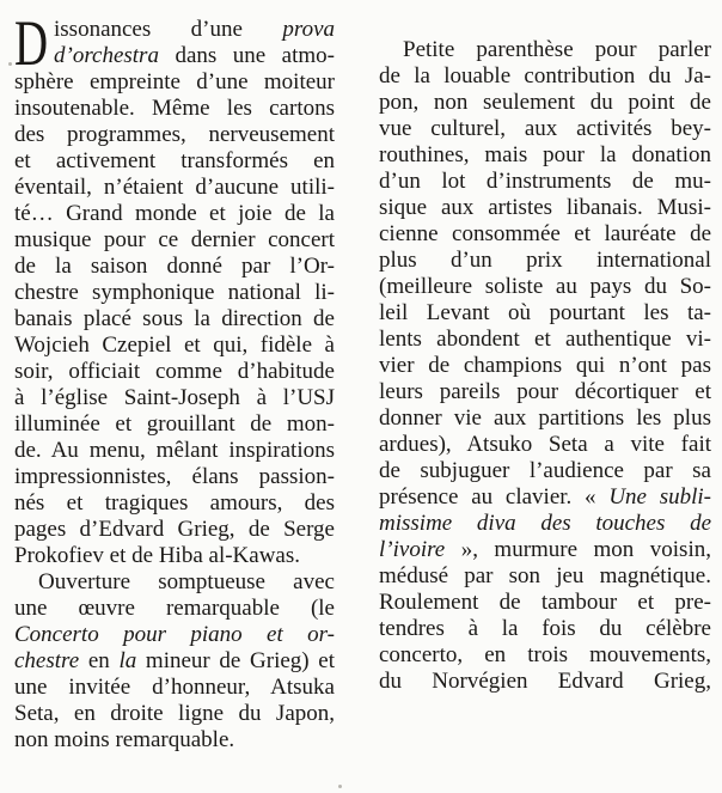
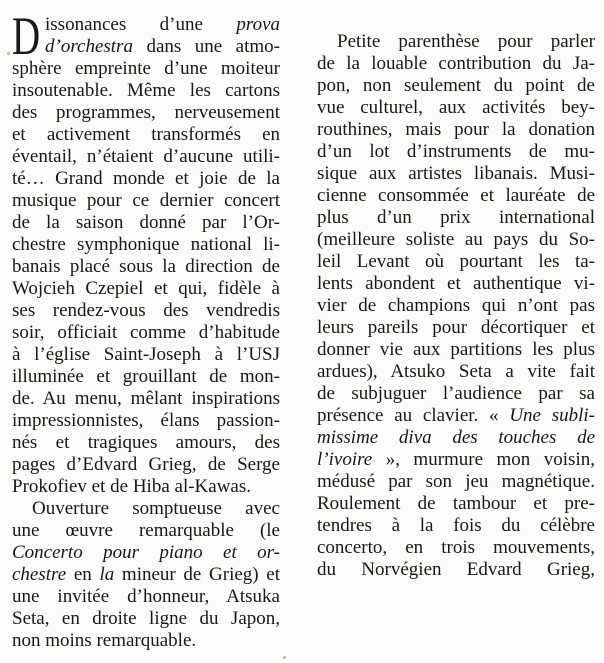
  D
  issonances d’une prova
  d’orchestra dans une atmo-
  sphère empreinte d’une moiteur
  insoutenable. Même les cartons
  des programmes, nerveusement
  et activement transformés en
  éventail, n’étaient d’aucune utili-
  té… Grand monde et joie de la
  musique pour ce dernier concert
  de la saison donné par l’Or-
  chestre symphonique national li-
  banais placé sous la direction de
  Wojcieh Czepiel et qui, fidèle à
+ ses rendez-vous des vendredis
  soir, officiait comme d’habitude
  à l’église Saint-Joseph à l’USJ
  illuminée et grouillant de mon-
  de. Au menu, mêlant inspirations
  impressionnistes, élans passion-
  nés et tragiques amours, des
  pages d’Edvard Grieg, de Serge
  Prokofiev et de Hiba al-Kawas.
  Ouverture somptueuse avec
  une œuvre remarquable (le
  Concerto pour piano et or-
  chestre en la mineur de Grieg) et
  une invitée d’honneur, Atsuka
  Seta, en droite ligne du Japon,
  non moins remarquable.
  Petite parenthèse pour parler
  de la louable contribution du Ja-
  pon, non seulement du point de
  vue culturel, aux activités bey-
  routhines, mais pour la donation
  d’un lot d’instruments de mu-
  sique aux artistes libanais. Musi-
  cienne consommée et lauréate de
  plus d’un prix international
  (meilleure soliste au pays du So-
  leil Levant où pourtant les ta-
  lents abondent et authentique vi-
  vier de champions qui n’ont pas
  leurs pareils pour décortiquer et
  donner vie aux partitions les plus
  ardues), Atsuko Seta a vite fait
  de subjuguer l’audience par sa
  présence au clavier. « Une subli-
  missime diva des touches de
  l’ivoire », murmure mon voisin,
  médusé par son jeu magnétique.
  Roulement de tambour et pre-
  tendres à la fois du célèbre
  concerto, en trois mouvements,
  du Norvégien Edvard Grieg,
